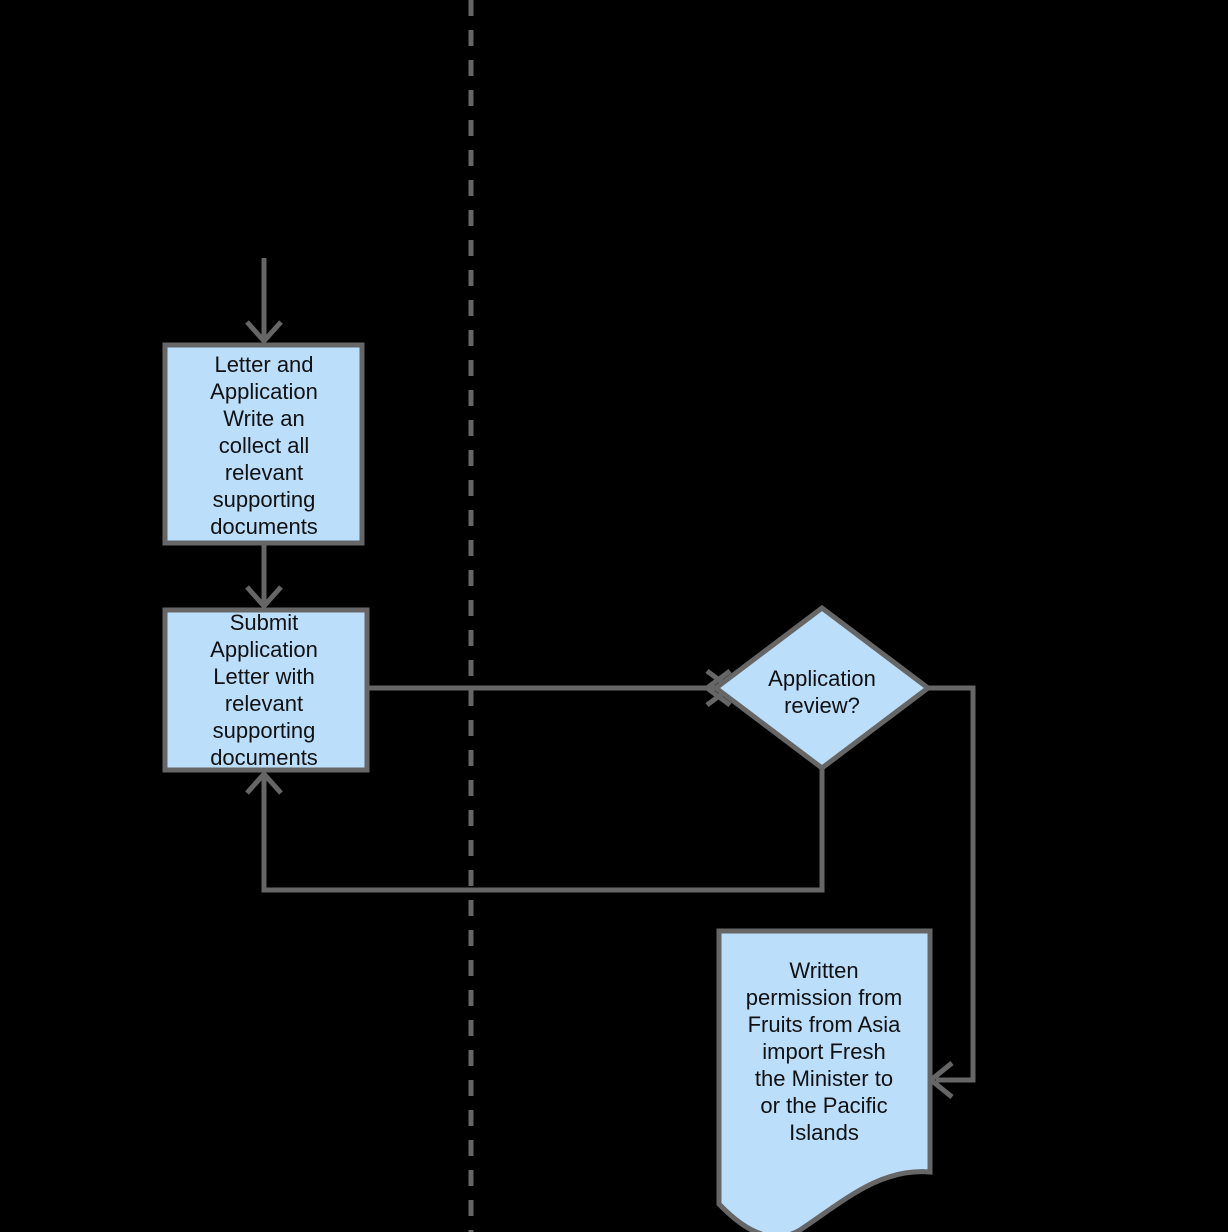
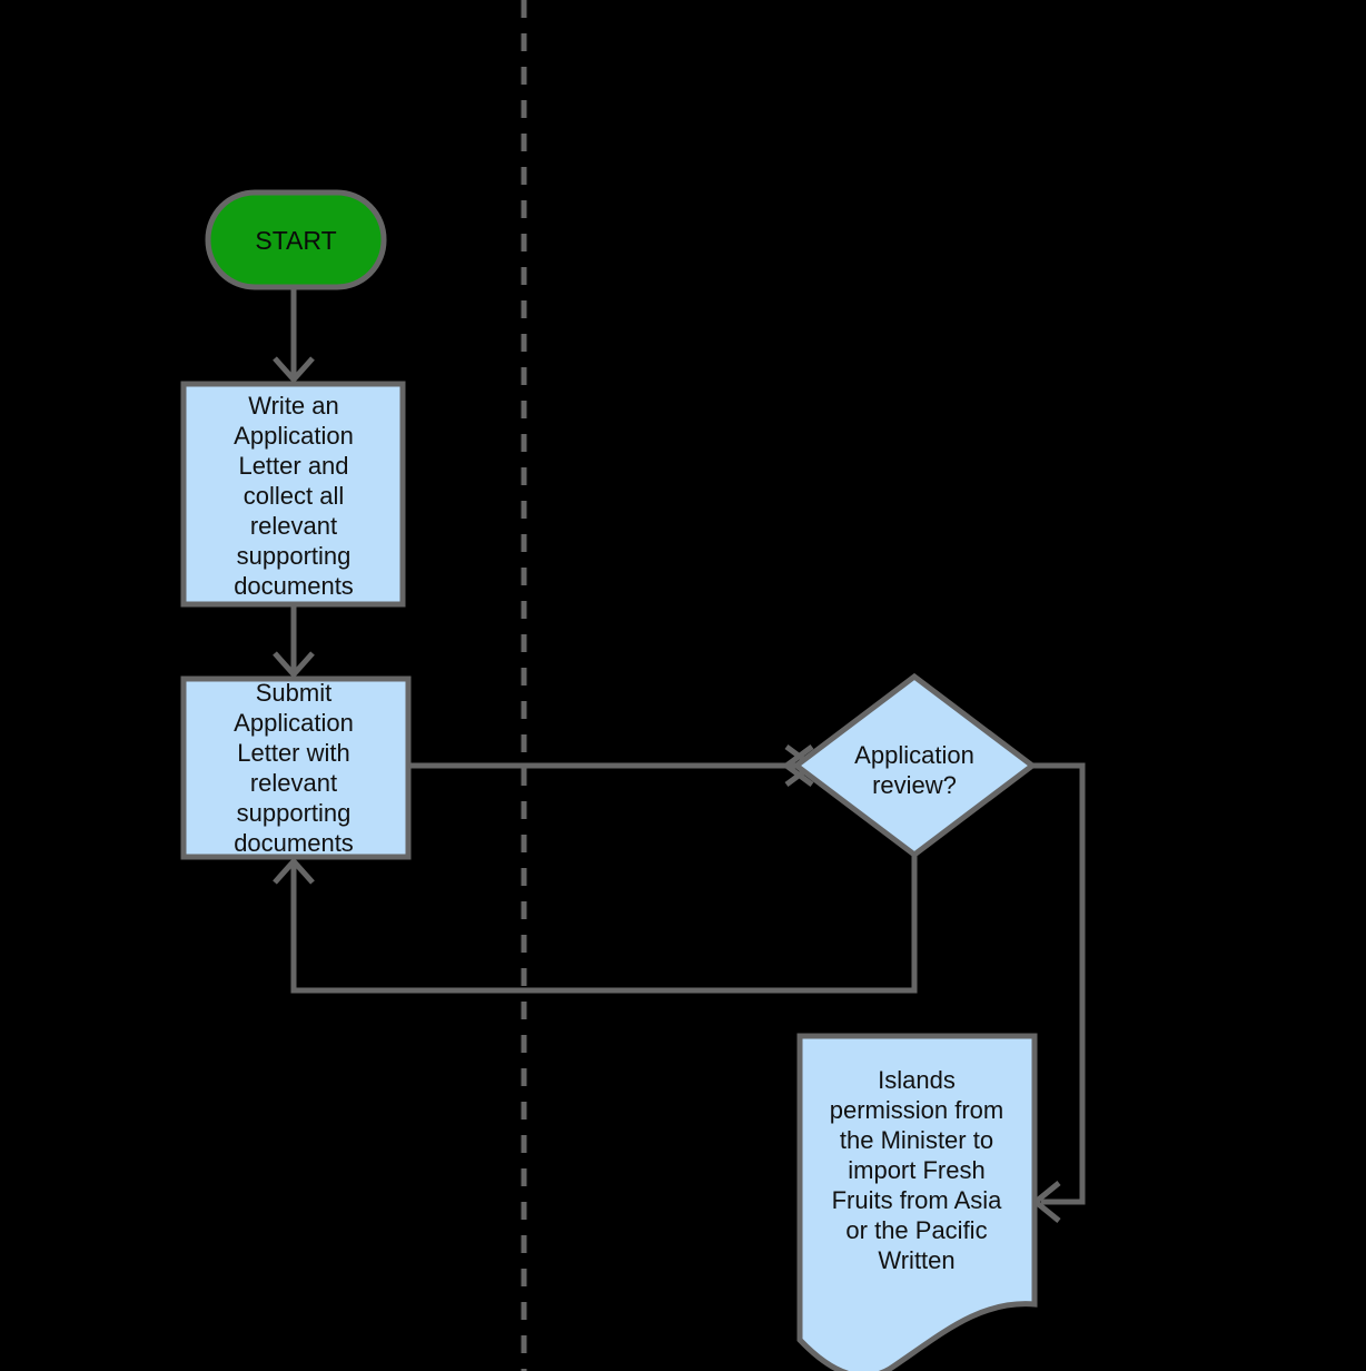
+ START
- Letter and
+ Write an
  Application
- Write an
+ Letter and
  collect all
  relevant
  supporting
  documents
  Submit
  Application
  Letter with
  relevant
  supporting
  documents
  Application
  review?
- Written
+ Islands
  permission from
- Fruits from Asia
+ the Minister to
  import Fresh
- the Minister to
+ Fruits from Asia
  or the Pacific
- Islands
+ Written
